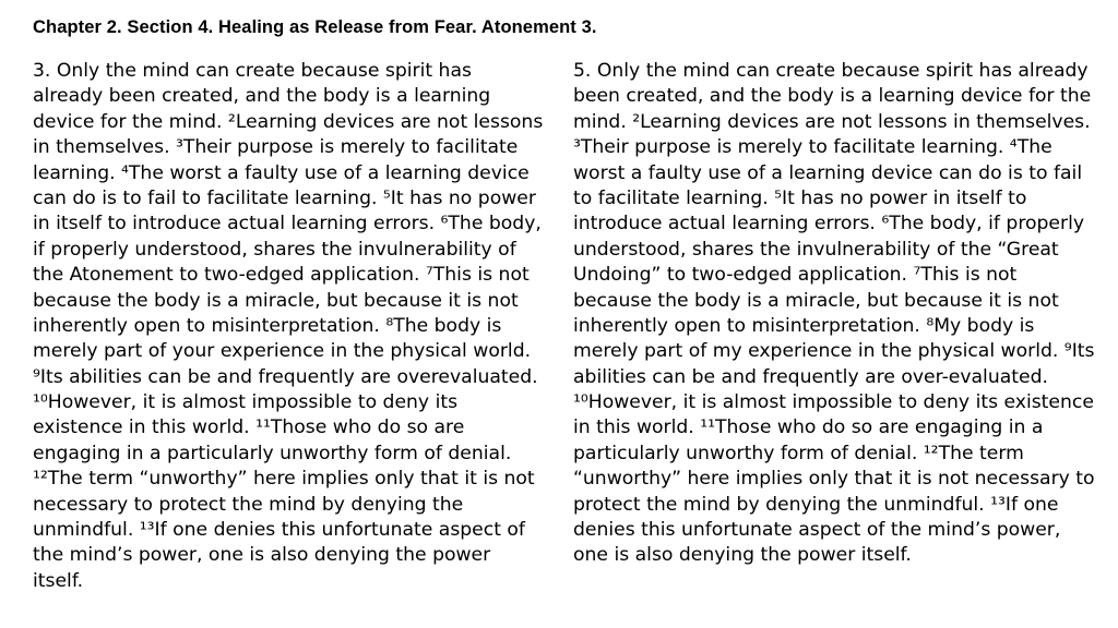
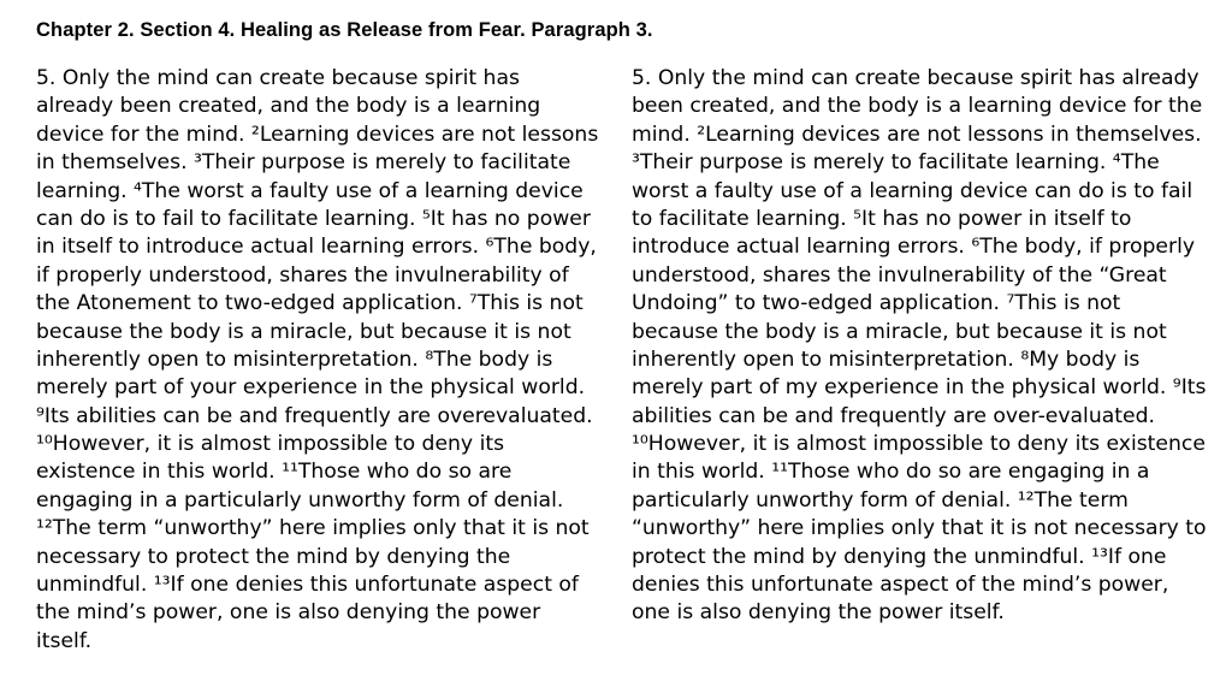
- Chapter 2. Section 4. Healing as Release from Fear. Atonement 3.
+ Chapter 2. Section 4. Healing as Release from Fear. Paragraph 3.
- 3. Only the mind can create because spirit has already been created, and the body is a learning device for the mind. ²Learning devices are not lessons in themselves. ³Their purpose is merely to facilitate learning. ⁴The worst a faulty use of a learning device can do is to fail to facilitate learning. ⁵It has no power in itself to introduce actual learning errors. ⁶The body, if properly understood, shares the invulnerability of the Atonement to two-edged application. ⁷This is not because the body is a miracle, but because it is not inherently open to misinterpretation. ⁸The body is merely part of your experience in the physical world. ⁹Its abilities can be and frequently are overevaluated. ¹⁰However, it is almost impossible to deny its existence in this world. ¹¹Those who do so are engaging in a particularly unworthy form of denial. ¹²The term “unworthy” here implies only that it is not necessary to protect the mind by denying the unmindful. ¹³If one denies this unfortunate aspect of the mind’s power, one is also denying the power itself.
+ 5. Only the mind can create because spirit has already been created, and the body is a learning device for the mind. ²Learning devices are not lessons in themselves. ³Their purpose is merely to facilitate learning. ⁴The worst a faulty use of a learning device can do is to fail to facilitate learning. ⁵It has no power in itself to introduce actual learning errors. ⁶The body, if properly understood, shares the invulnerability of the Atonement to two-edged application. ⁷This is not because the body is a miracle, but because it is not inherently open to misinterpretation. ⁸The body is merely part of your experience in the physical world. ⁹Its abilities can be and frequently are overevaluated. ¹⁰However, it is almost impossible to deny its existence in this world. ¹¹Those who do so are engaging in a particularly unworthy form of denial. ¹²The term “unworthy” here implies only that it is not necessary to protect the mind by denying the unmindful. ¹³If one denies this unfortunate aspect of the mind’s power, one is also denying the power itself.
  5. Only the mind can create because spirit has already been created, and the body is a learning device for the mind. ²Learning devices are not lessons in themselves. ³Their purpose is merely to facilitate learning. ⁴The worst a faulty use of a learning device can do is to fail to facilitate learning. ⁵It has no power in itself to introduce actual learning errors. ⁶The body, if properly understood, shares the invulnerability of the “Great Undoing” to two-edged application. ⁷This is not because the body is a miracle, but because it is not inherently open to misinterpretation. ⁸My body is merely part of my experience in the physical world. ⁹Its abilities can be and frequently are over-evaluated. ¹⁰However, it is almost impossible to deny its existence in this world. ¹¹Those who do so are engaging in a particularly unworthy form of denial. ¹²The term “unworthy” here implies only that it is not necessary to protect the mind by denying the unmindful. ¹³If one denies this unfortunate aspect of the mind’s power, one is also denying the power itself.
